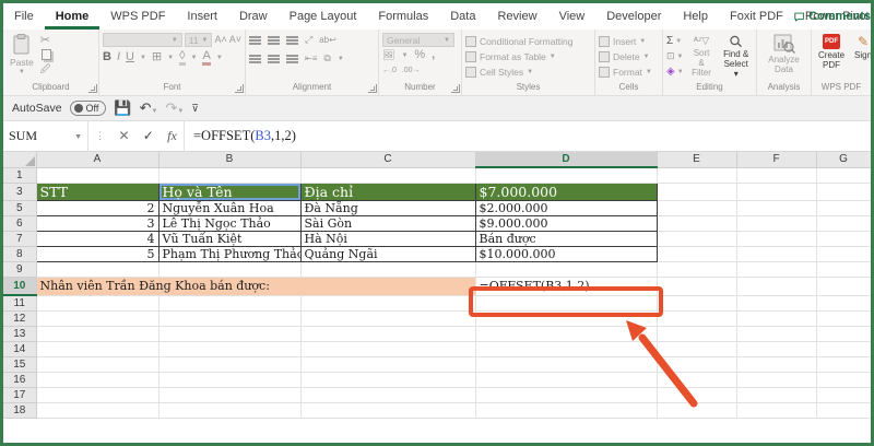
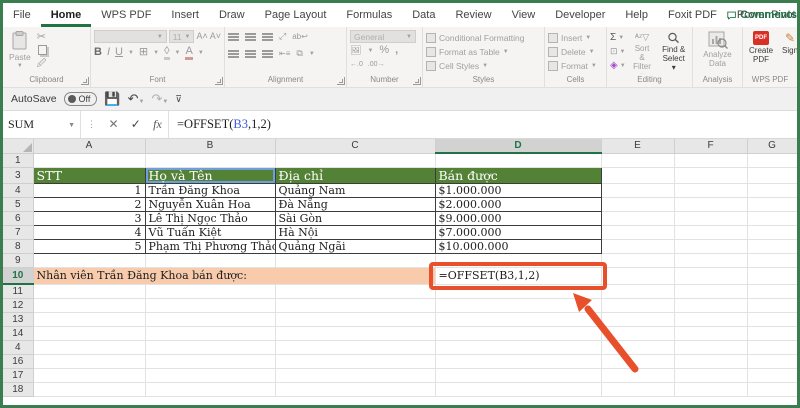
  File
  Home
  WPS PDF
  Insert
  Draw
  Page Layout
  Formulas
  Data
  Review
  View
  Developer
  Help
  Foxit PDF
  Power Pivot
  Comments
  Paste
  ✂
  🖉
  Clipboard
  11
  A˄
  A˅
  B
  I
  U
  ⊞
  ◊
  A
  Font
  ⤢
  ab↩
  ⇤≡
  ⧉
  Alignment
  General
  🖼
  %
  ,
  Number
  Conditional Formatting
  Format as Table
  Cell Styles
  Styles
  Insert
  Delete
  Format
  Cells
  Σ
  ⊡
  ◈
  ᴬᶻ▽
  Sort &
  Filter
  Find &
  Select ▾
  Editing
  Analyze
  Data
  Analysis
  Create
  PDF
  ✎
  Sign
  WPS PDF
  AutoSave
  Off
  💾
  ⊽
  SUM
  ▼
  ⋮
  ✕
  ✓
  fx
  =OFFSET(
  B3
  ,1,2)
  	A	B	C	D	E	F	G
  1
- 3	STT	Họ và Tên	Địa chỉ	$7.000.000
+ 3	STT	Họ và Tên	Địa chỉ	Bán được
+ 4	1	Trần Đăng Khoa	Quảng Nam	$1.000.000
  5	2	Nguyễn Xuân Hoa	Đà Nẵng	$2.000.000
  6	3	Lê Thị Ngọc Thảo	Sài Gòn	$9.000.000
- 7	4	Vũ Tuấn Kiệt	Hà Nội	Bán được
+ 7	4	Vũ Tuấn Kiệt	Hà Nội	$7.000.000
  8	5	Phạm Thị Phương Thả	Quảng Ngãi	$10.000.000
  9
  10	Nhân viên Trần Đăng Khoa bán được:	=OFFSET(B3,1,2)
  11
  12
  13
  14
- 15
+ 4
  16
  17
  18
